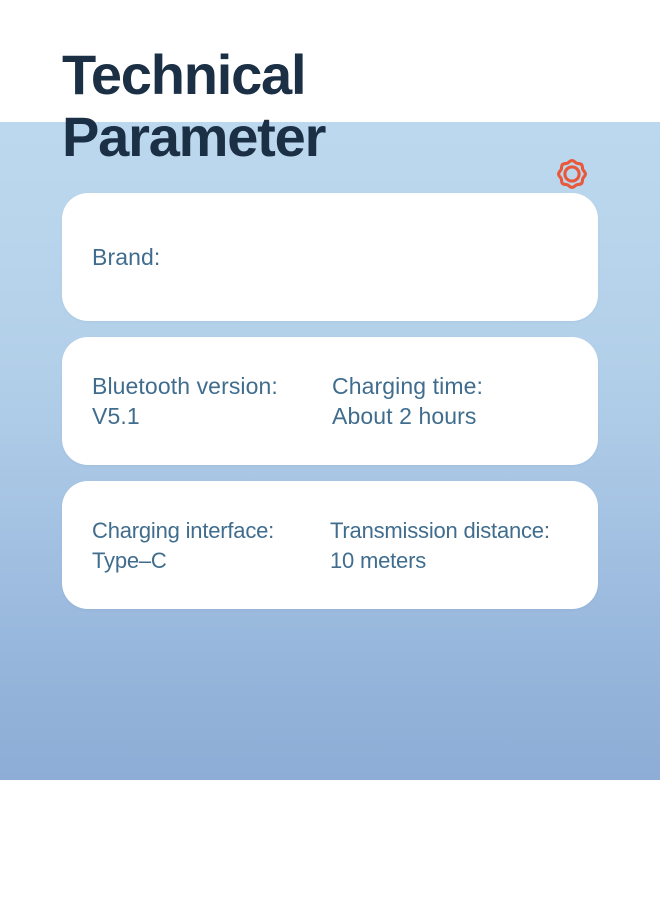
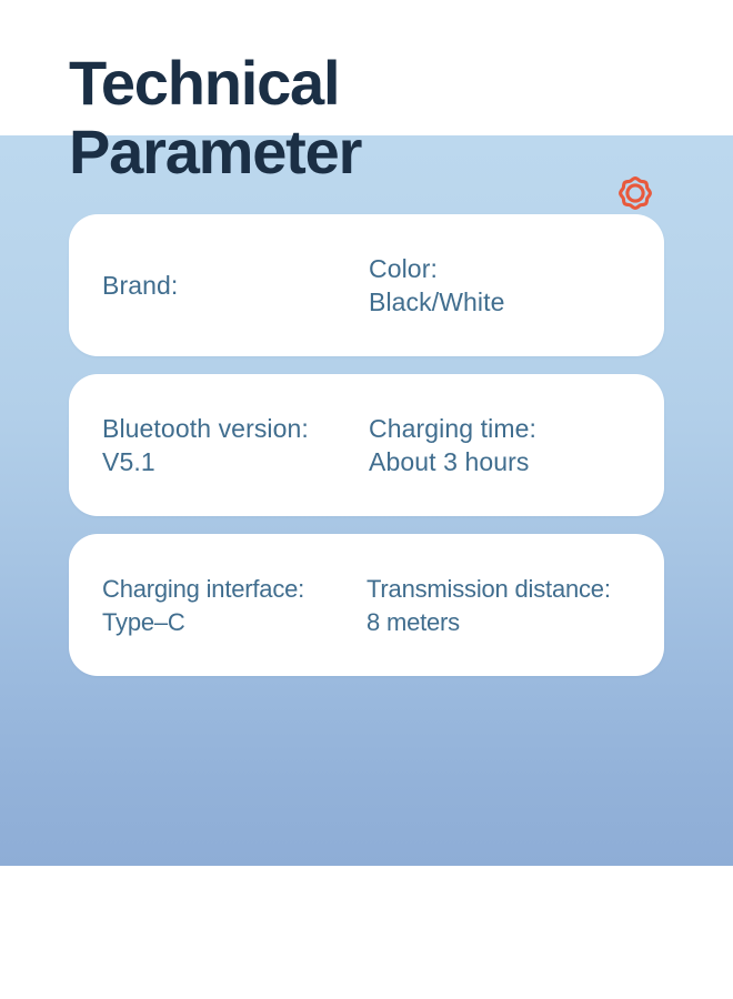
  Technical
  Parameter
  Brand:
+ Color:
+ Black/White
  Bluetooth version:
  V5.1
  Charging time:
- About 2 hours
+ About 3 hours
  Charging interface:
  Type–C
  Transmission distance:
- 10 meters
+ 8 meters
